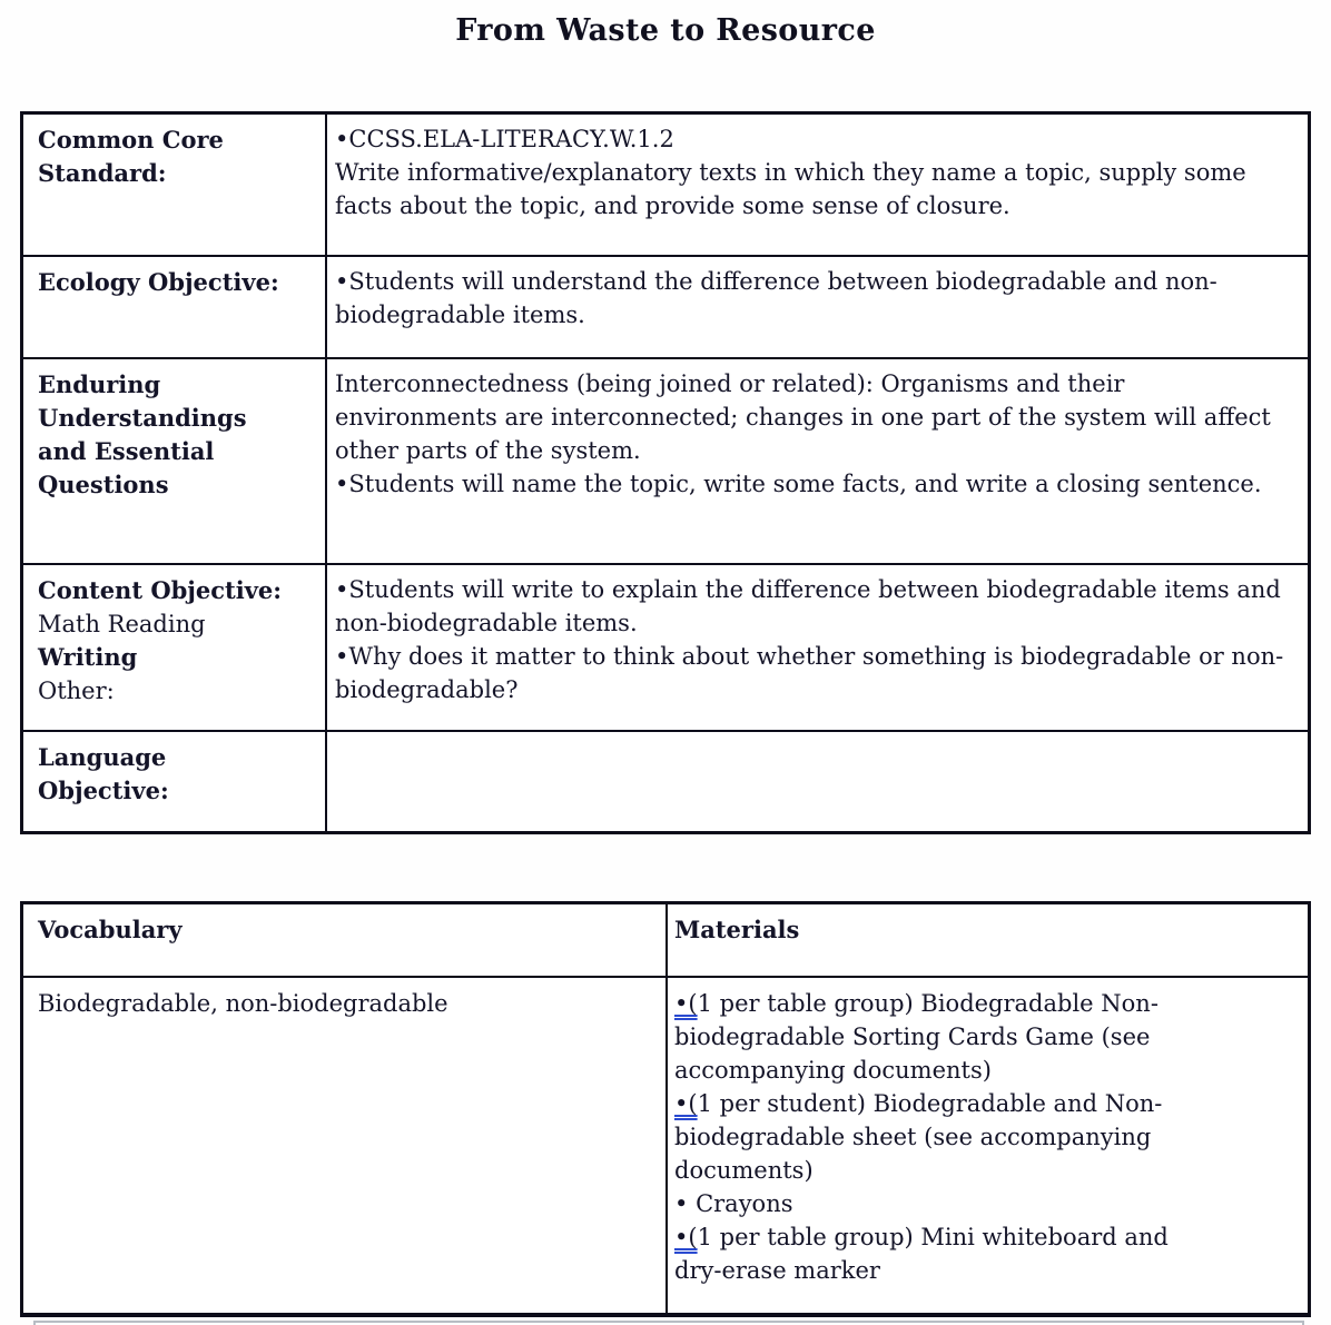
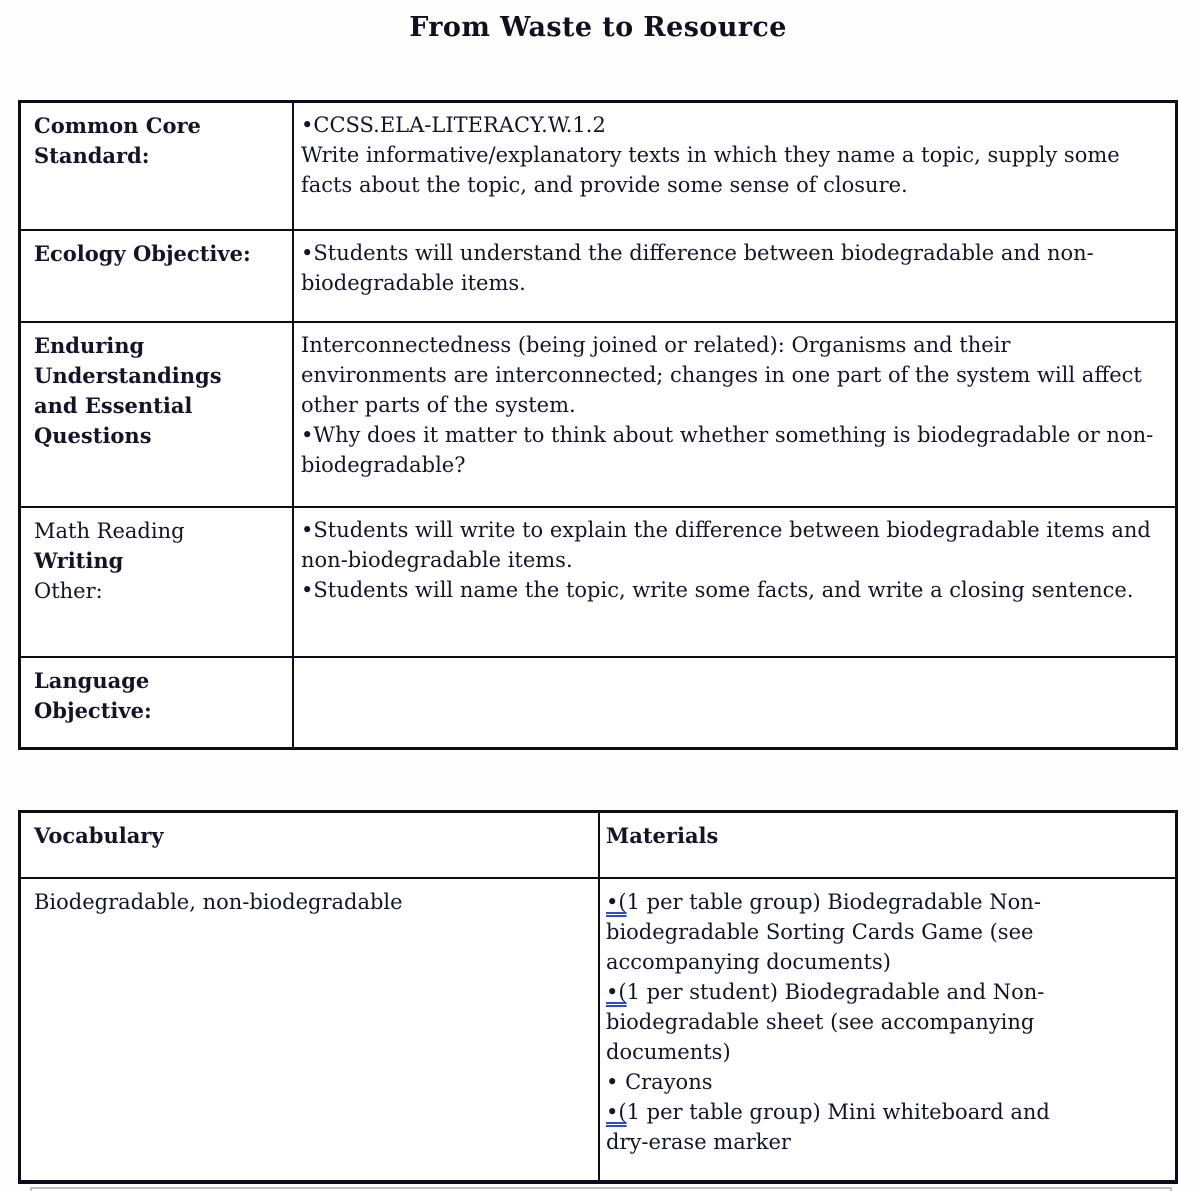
  From Waste to Resource
  Common Core Standard:
  •CCSS.ELA-LITERACY.W.1.2
  Write informative/explanatory texts in which they name a topic, supply some facts about the topic, and provide some sense of closure.
  Ecology Objective:
  •Students will understand the difference between biodegradable and non-biodegradable items.
  Enduring Understandings and Essential Questions
  Interconnectedness (being joined or related): Organisms and their environments are interconnected; changes in one part of the system will affect other parts of the system.
- •Students will name the topic, write some facts, and write a closing sentence.
+ •Why does it matter to think about whether something is biodegradable or non-biodegradable?
- Content Objective:
  Math Reading
  Writing
  Other:
  •Students will write to explain the difference between biodegradable items and non-biodegradable items.
- •Why does it matter to think about whether something is biodegradable or non-biodegradable?
+ •Students will name the topic, write some facts, and write a closing sentence.
  Language Objective:
  Vocabulary
  Materials
  Biodegradable, non-biodegradable
  •(1 per table group) Biodegradable Non-biodegradable Sorting Cards Game (see accompanying documents)
  •(1 per student) Biodegradable and Non-biodegradable sheet (see accompanying documents)
  • Crayons
  •(1 per table group) Mini whiteboard and dry-erase marker
